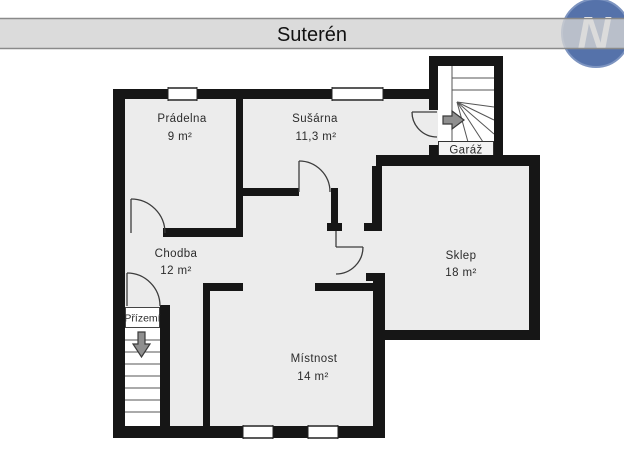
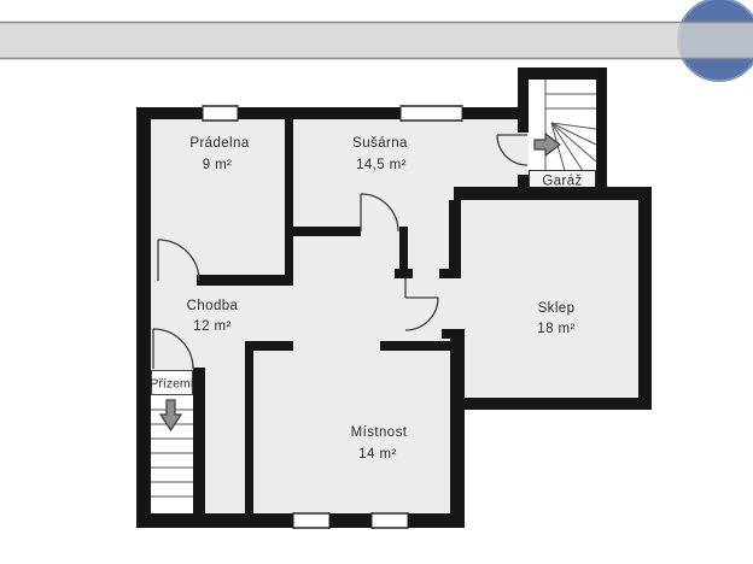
- N
- Suterén
  Prádelna
  9 m²
  Sušárna
- 11,3 m²
+ 14,5 m²
  Chodba
  12 m²
  Sklep
  18 m²
  Místnost
  14 m²
  Přízemí
  Garáž
